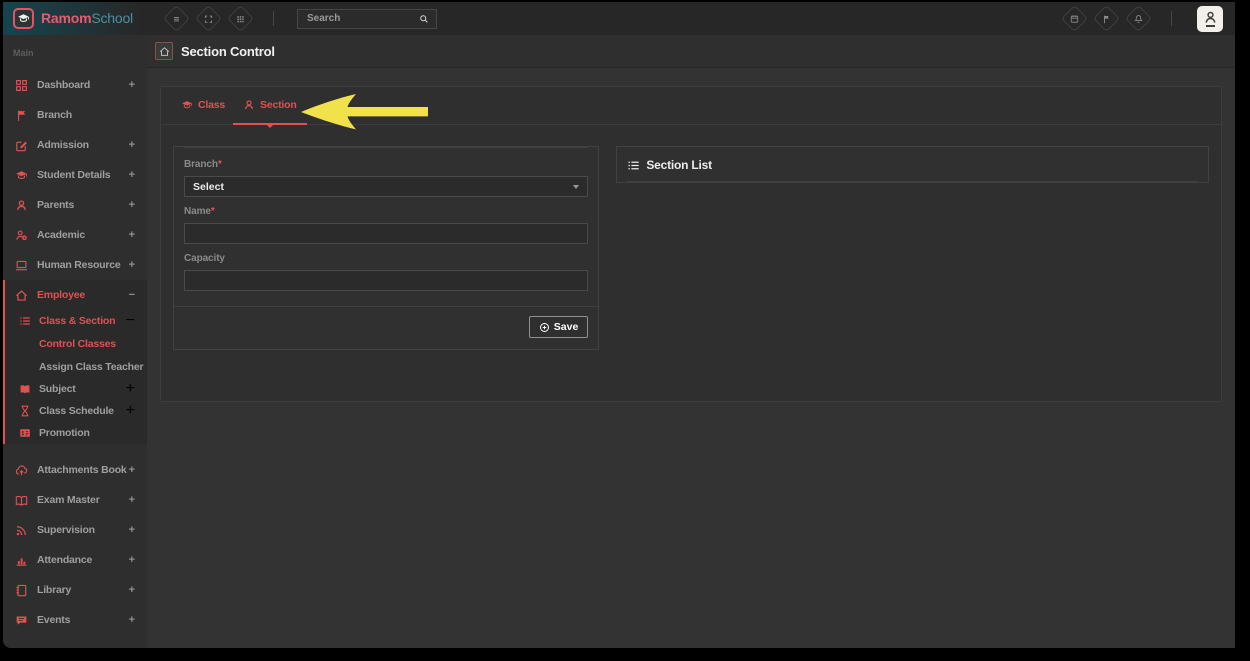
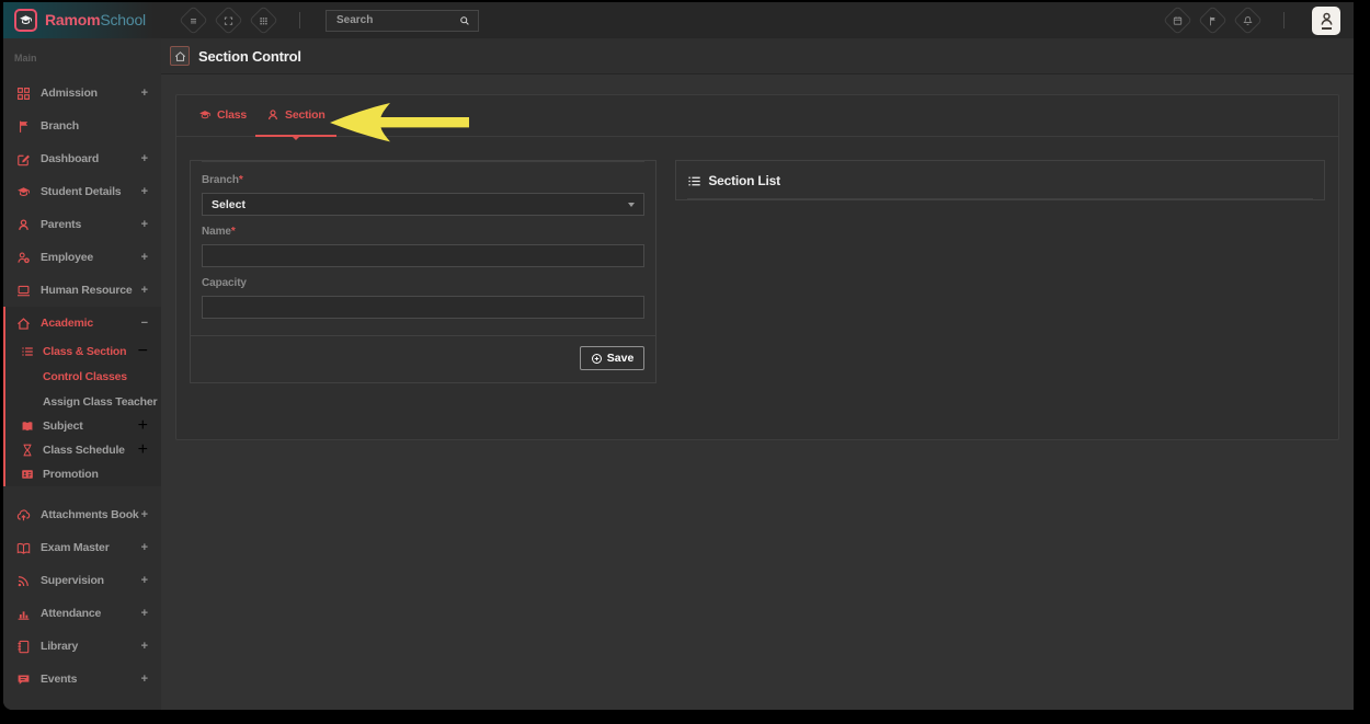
  RamomSchool
  Search
  Main
- Dashboard
+ Admission
  +
  Branch
- Admission
+ Dashboard
  +
  Student Details
  +
  Parents
  +
- Academic
+ Employee
  +
  Human Resource
  +
- Employee
+ Academic
  −
  Class & Section
  −
  Control Classes
  Assign Class Teacher
  Subject
  +
  Class Schedule
  +
  Promotion
  Attachments Book
  +
  Exam Master
  +
  Supervision
  +
  Attendance
  +
  Library
  +
  Events
  +
  Section Control
  Class
  Section
  Branch*
  Select
  Name*
  Capacity
  Save
  Section List
